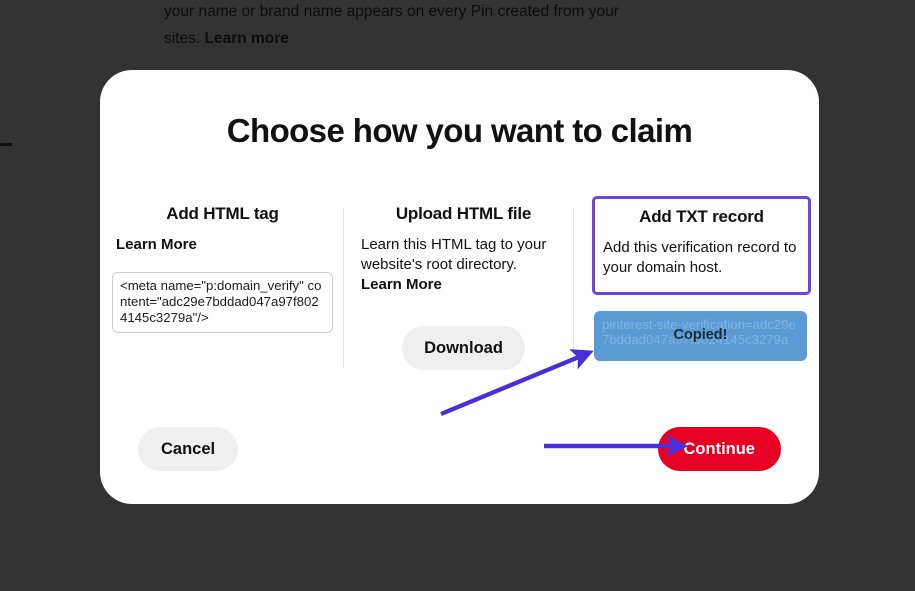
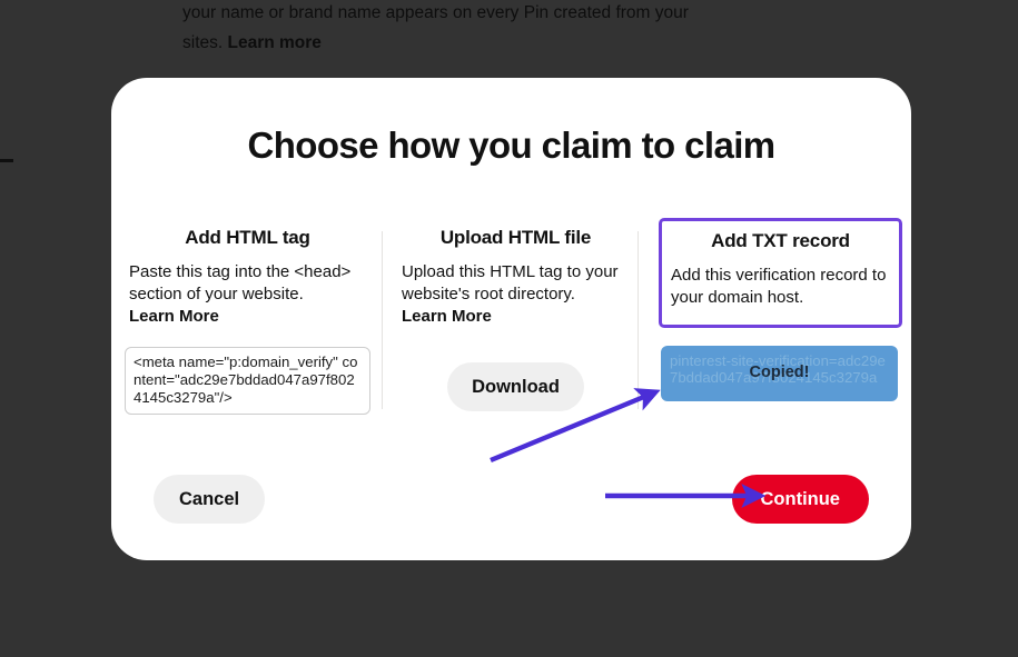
  your name or brand name appears on every Pin created from your sites. Learn more
- Choose how you want to claim
+ Choose how you claim to claim
  Add HTML tag
+ Paste this tag into the <head> section of your website.
  Learn More
  <meta name="p:domain_verify" content="adc29e7bddad047a97f8024145c3279a"/>
  Upload HTML file
- Learn this HTML tag to your website's root directory.
+ Upload this HTML tag to your website's root directory.
  Learn More
  Download
  Add TXT record
  Add this verification record to your domain host.
  pinterest-site-verification=adc29e7bddad047a97f8024145c3279a
  Copied!
  Cancel
  Continue
